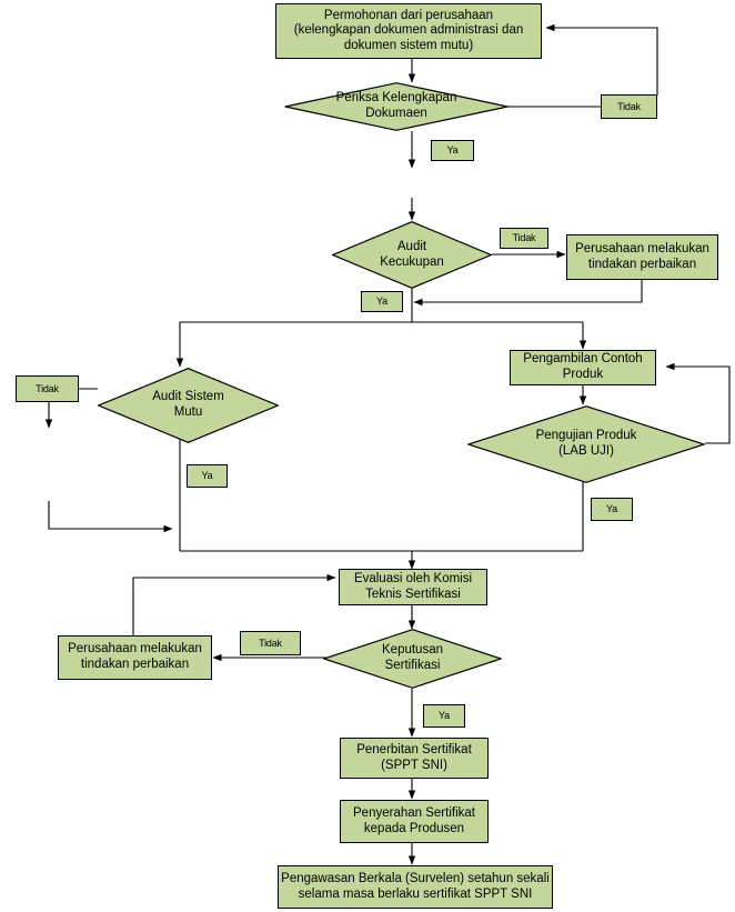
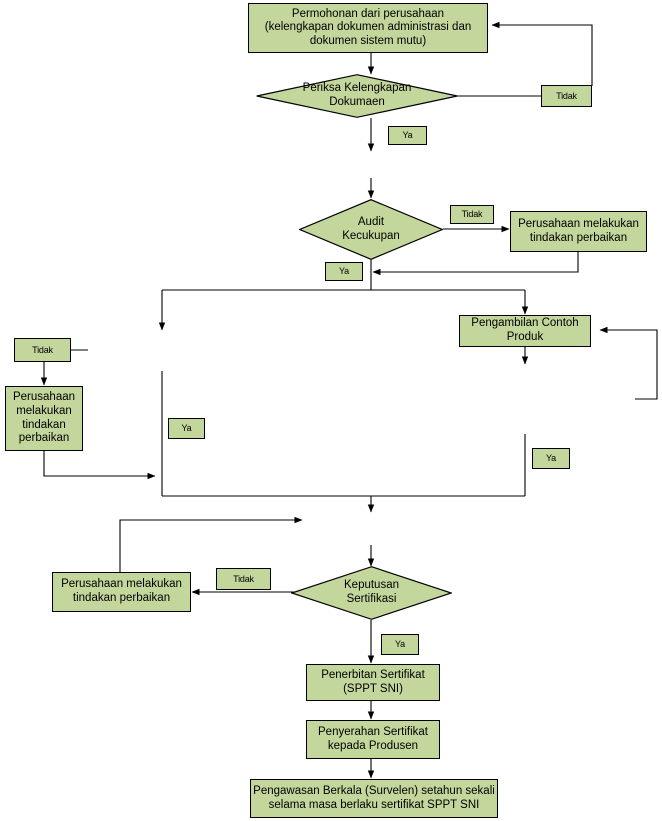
  Permohonan dari perusahaan
  (kelengkapan dokumen administrasi dan
  dokumen sistem mutu)
  Periksa Kelengkapan
  Dokumaen
  Tidak
  Ya
  Audit
  Kecukupan
  Tidak
  Perusahaan melakukan
  tindakan perbaikan
  Ya
- Audit Sistem
- Mutu
  Tidak
+ Perusahaan
+ melakukan
+ tindakan
+ perbaikan
  Ya
  Pengambilan Contoh
  Produk
- Pengujian Produk
- (LAB UJI)
  Ya
- Evaluasi oleh Komisi
- Teknis Sertifikasi
  Keputusan
  Sertifikasi
  Tidak
  Perusahaan melakukan
  tindakan perbaikan
  Ya
  Penerbitan Sertifikat
  (SPPT SNI)
  Penyerahan Sertifikat
  kepada Produsen
  Pengawasan Berkala (Survelen) setahun sekali
  selama masa berlaku sertifikat SPPT SNI
